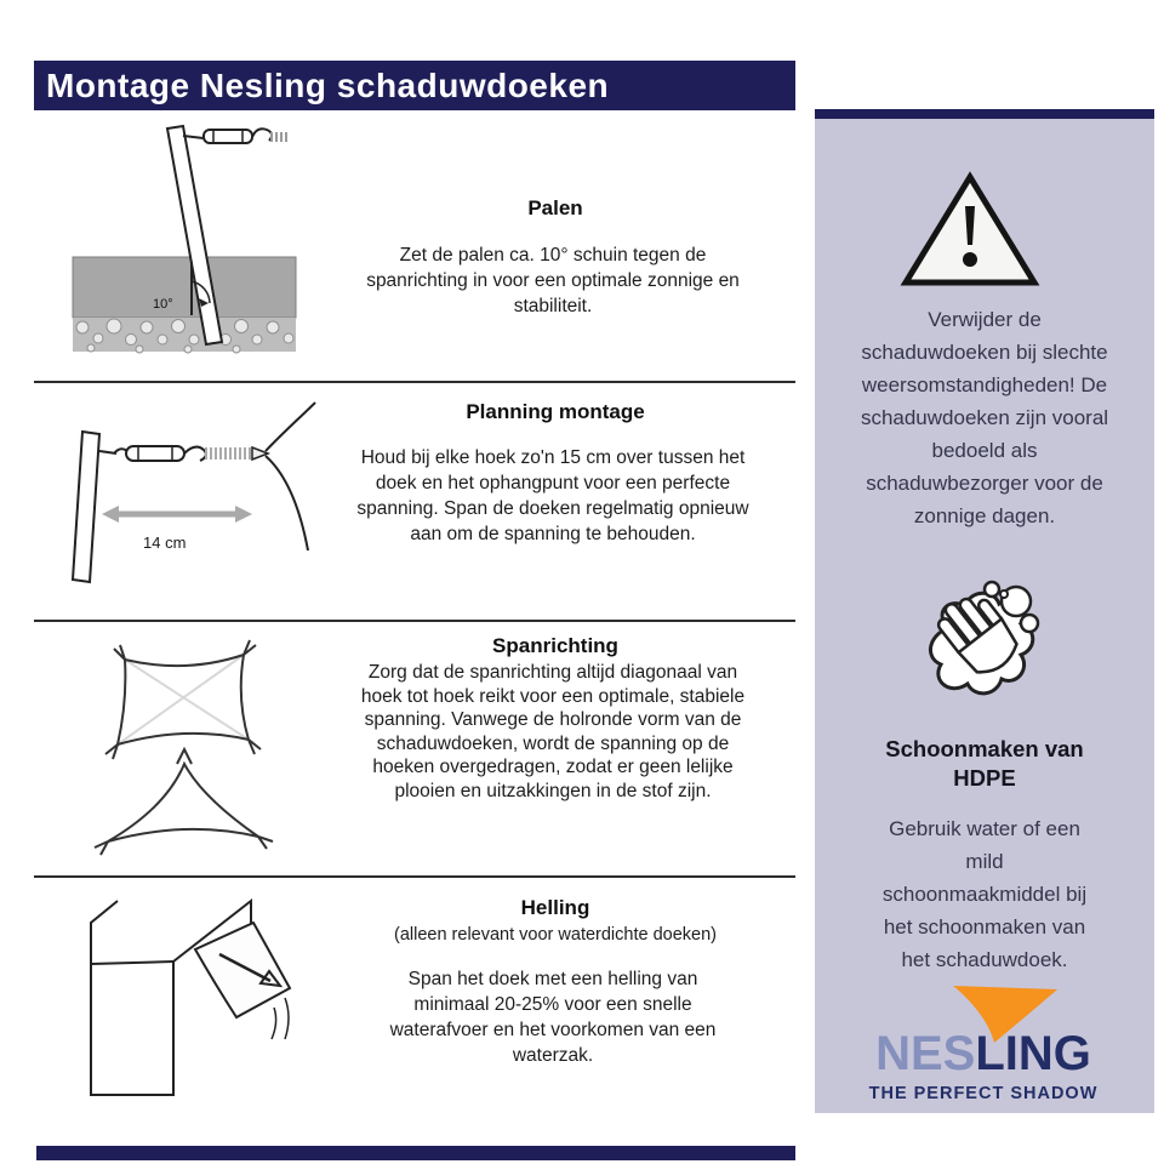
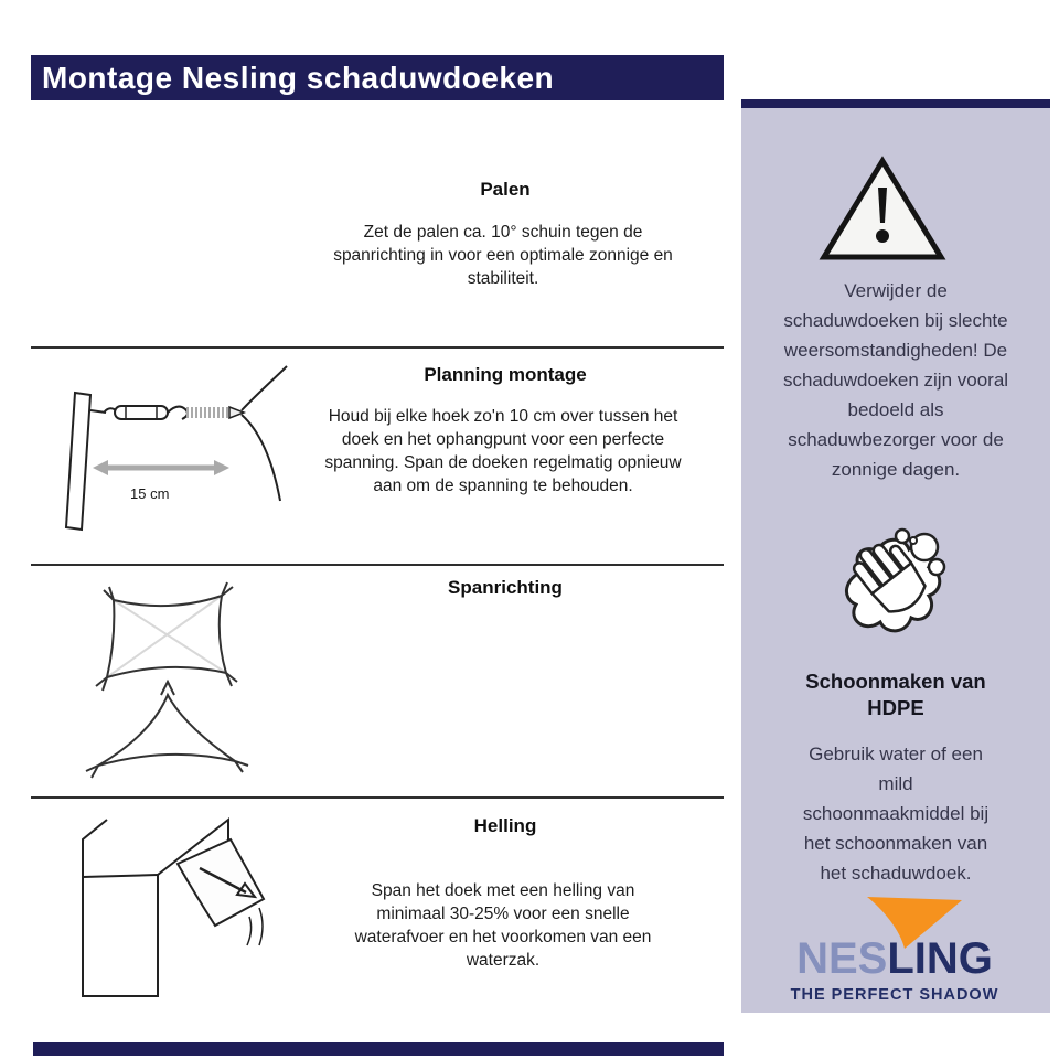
  Montage Nesling schaduwdoeken
- 10°
  Palen
  Zet de palen ca. 10° schuin tegen de spanrichting in voor een optimale zonnige en stabiliteit.
- 14 cm
+ 15 cm
  Planning montage
- Houd bij elke hoek zo'n 15 cm over tussen het doek en het ophangpunt voor een perfecte spanning. Span de doeken regelmatig opnieuw aan om de spanning te behouden.
+ Houd bij elke hoek zo'n 10 cm over tussen het doek en het ophangpunt voor een perfecte spanning. Span de doeken regelmatig opnieuw aan om de spanning te behouden.
  Spanrichting
- Zorg dat de spanrichting altijd diagonaal van hoek tot hoek reikt voor een optimale, stabiele spanning. Vanwege de holronde vorm van de schaduwdoeken, wordt de spanning op de hoeken overgedragen, zodat er geen lelijke plooien en uitzakkingen in de stof zijn.
  Helling
- (alleen relevant voor waterdichte doeken)
- Span het doek met een helling van minimaal 20-25% voor een snelle waterafvoer en het voorkomen van een waterzak.
+ Span het doek met een helling van minimaal 30-25% voor een snelle waterafvoer en het voorkomen van een waterzak.
  Verwijder de schaduwdoeken bij slechte weersomstandigheden! De schaduwdoeken zijn vooral bedoeld als schaduwbezorger voor de zonnige dagen.
  Schoonmaken van HDPE
  Gebruik water of een mild schoonmaakmiddel bij het schoonmaken van het schaduwdoek.
  NESLING
  THE PERFECT SHADOW
